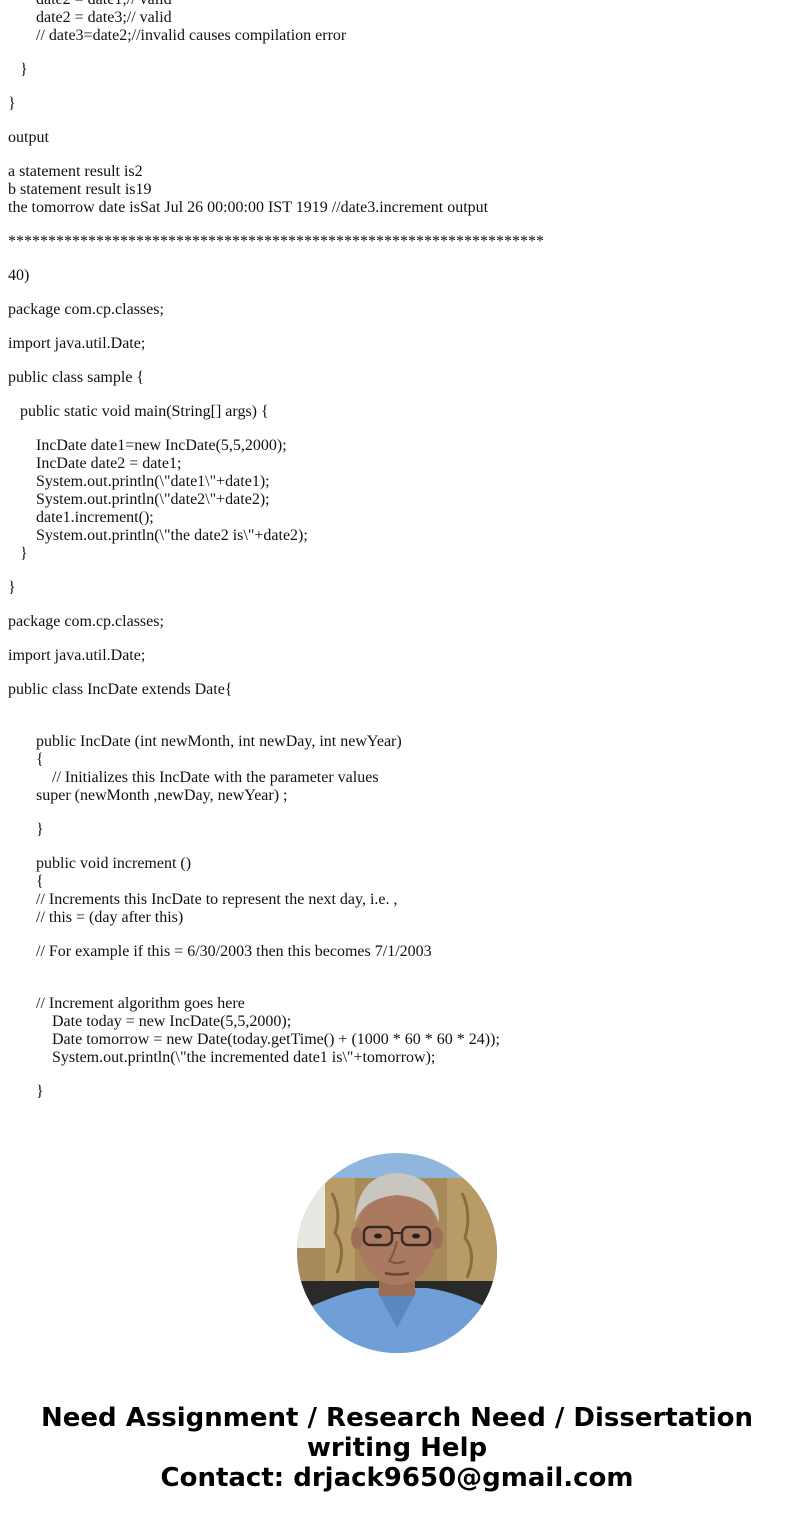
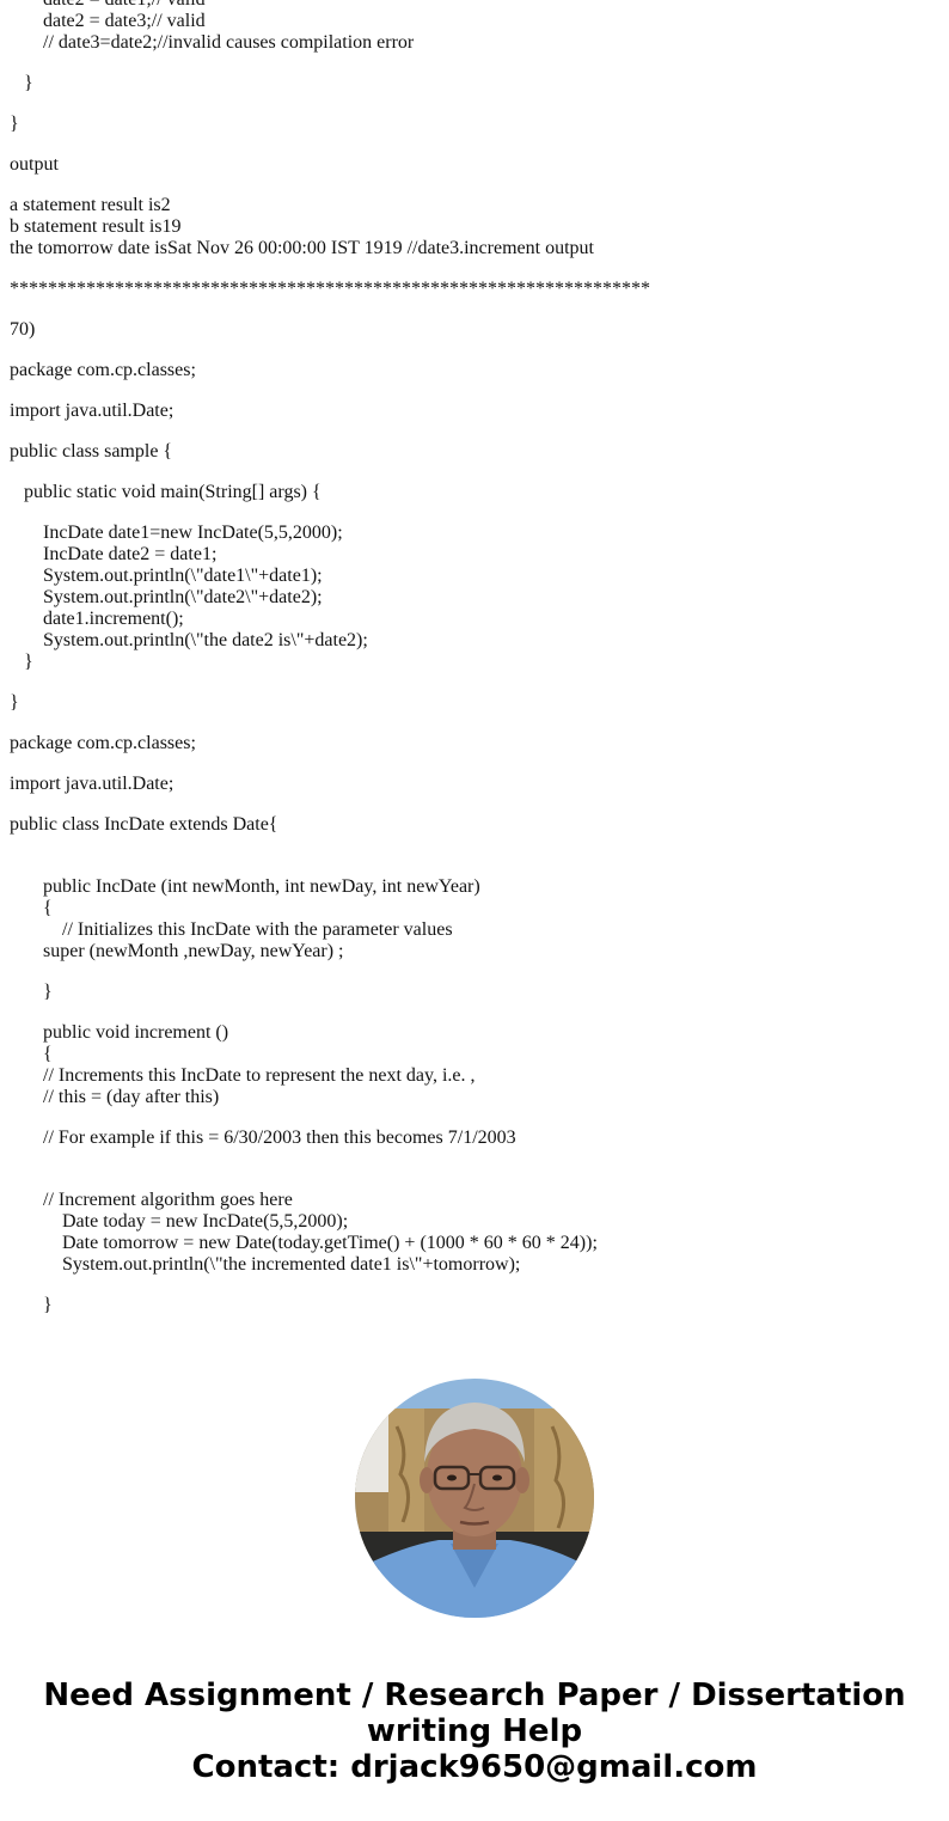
  date2 = date3;// valid
  // date3=date2;//invalid causes compilation error
  }
  }
  output
  a statement result is2
  b statement result is19
- the tomorrow date isSat Jul 26 00:00:00 IST 1919 //date3.increment output
+ the tomorrow date isSat Nov 26 00:00:00 IST 1919 //date3.increment output
  *******************************************************************
- 40)
+ 70)
  package com.cp.classes;
  import java.util.Date;
  public class sample {
  public static void main(String[] args) {
  IncDate date1=new IncDate(5,5,2000);
  IncDate date2 = date1;
  System.out.println(\"date1\"+date1);
  System.out.println(\"date2\"+date2);
  date1.increment();
  System.out.println(\"the date2 is\"+date2);
  }
  }
  package com.cp.classes;
  import java.util.Date;
  public class IncDate extends Date{
  public IncDate (int newMonth, int newDay, int newYear)
  {
  // Initializes this IncDate with the parameter values
  super (newMonth ,newDay, newYear) ;
  }
  public void increment ()
  {
  // Increments this IncDate to represent the next day, i.e. ,
  // this = (day after this)
  // For example if this = 6/30/2003 then this becomes 7/1/2003
  // Increment algorithm goes here
  Date today = new IncDate(5,5,2000);
  Date tomorrow = new Date(today.getTime() + (1000 * 60 * 60 * 24));
  System.out.println(\"the incremented date1 is\"+tomorrow);
  }
- Need Assignment / Research Need / Dissertation
+ Need Assignment / Research Paper / Dissertation
  writing Help
  Contact: drjack9650@gmail.com
